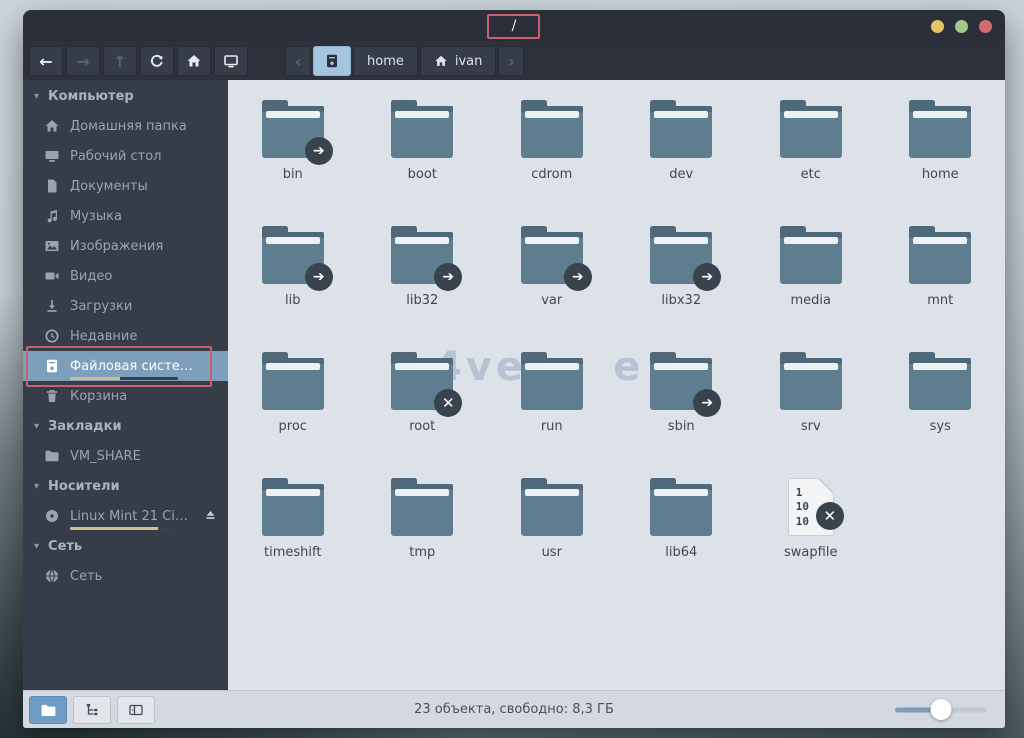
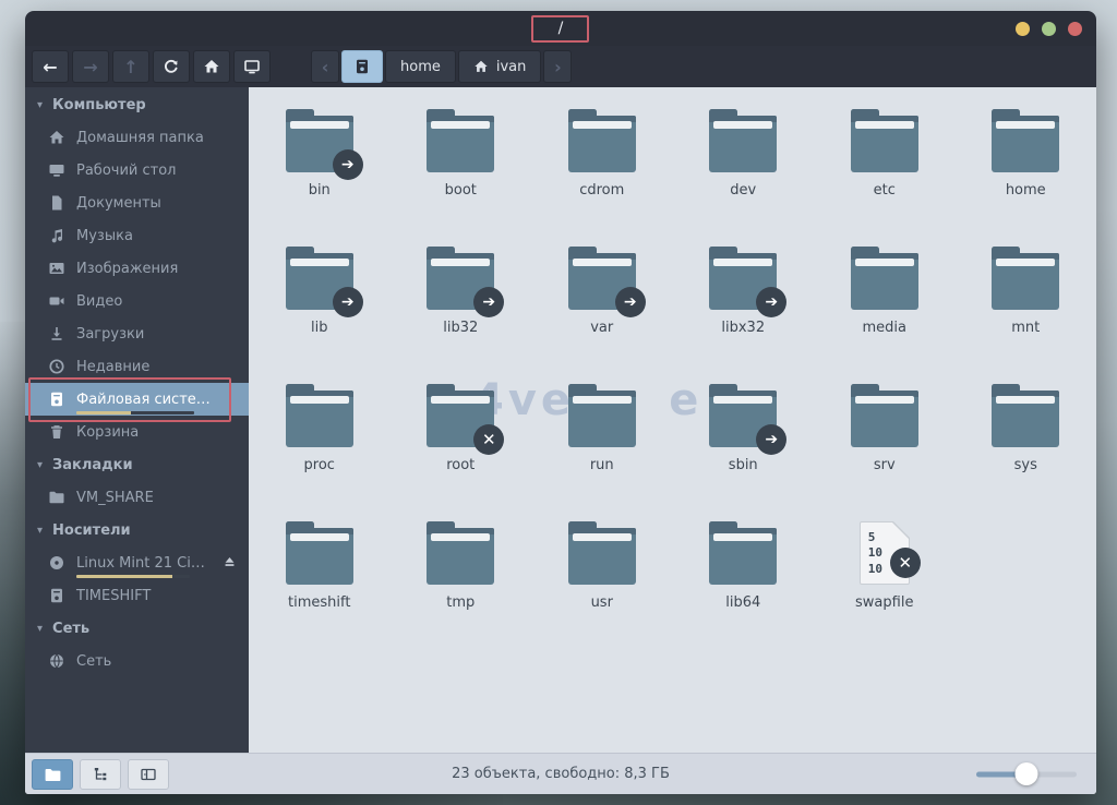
  /
  ←
  →
  ↑
  ‹
  home
  ivan
  ›
  ▾
  Компьютер
  Домашняя папка
  Рабочий стол
  Документы
  Музыка
  Изображения
  Видео
  Загрузки
  Недавние
  Файловая систе…
  Корзина
  ▾
  Закладки
  VM_SHARE
  ▾
  Носители
  Linux Mint 21 Ci…
+ TIMESHIFT
  ▾
  Сеть
  Сеть
  bin
  boot
  cdrom
  dev
  etc
  home
  lib
  lib32
  var
  libx32
  media
  mnt
  proc
  root
  run
  sbin
  srv
  sys
  timeshift
  tmp
  usr
  lib64
- 1
+ 5
  10
  10
  swapfile
  23 объекта, свободно: 8,3 ГБ
